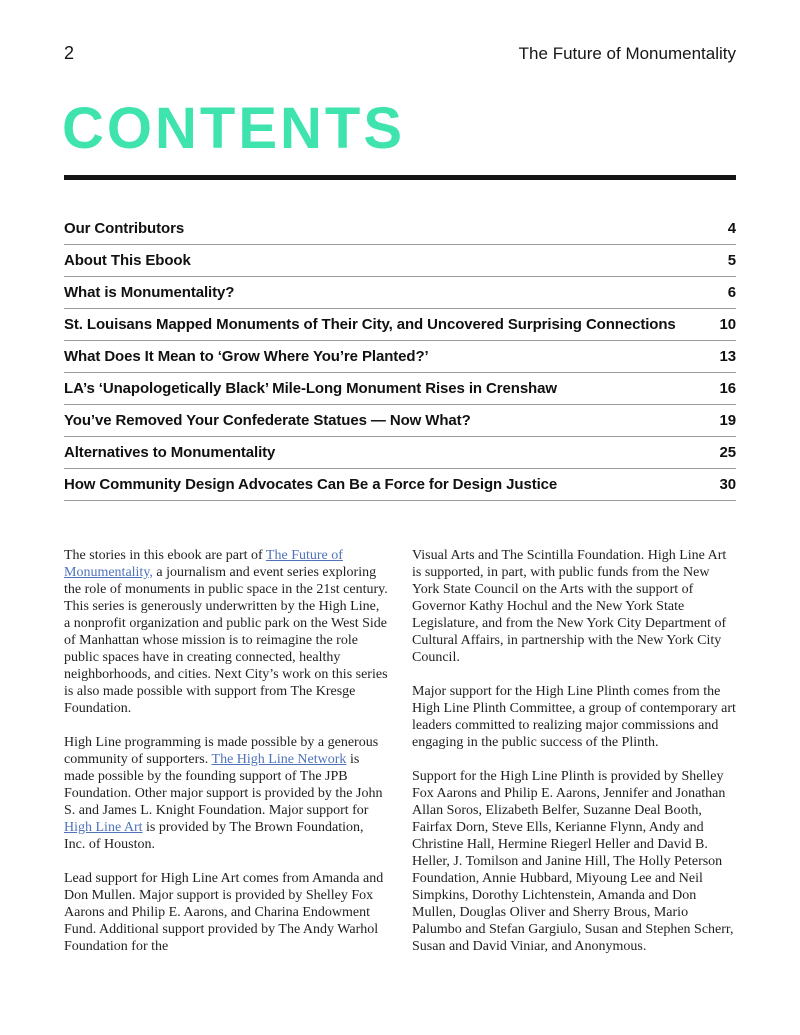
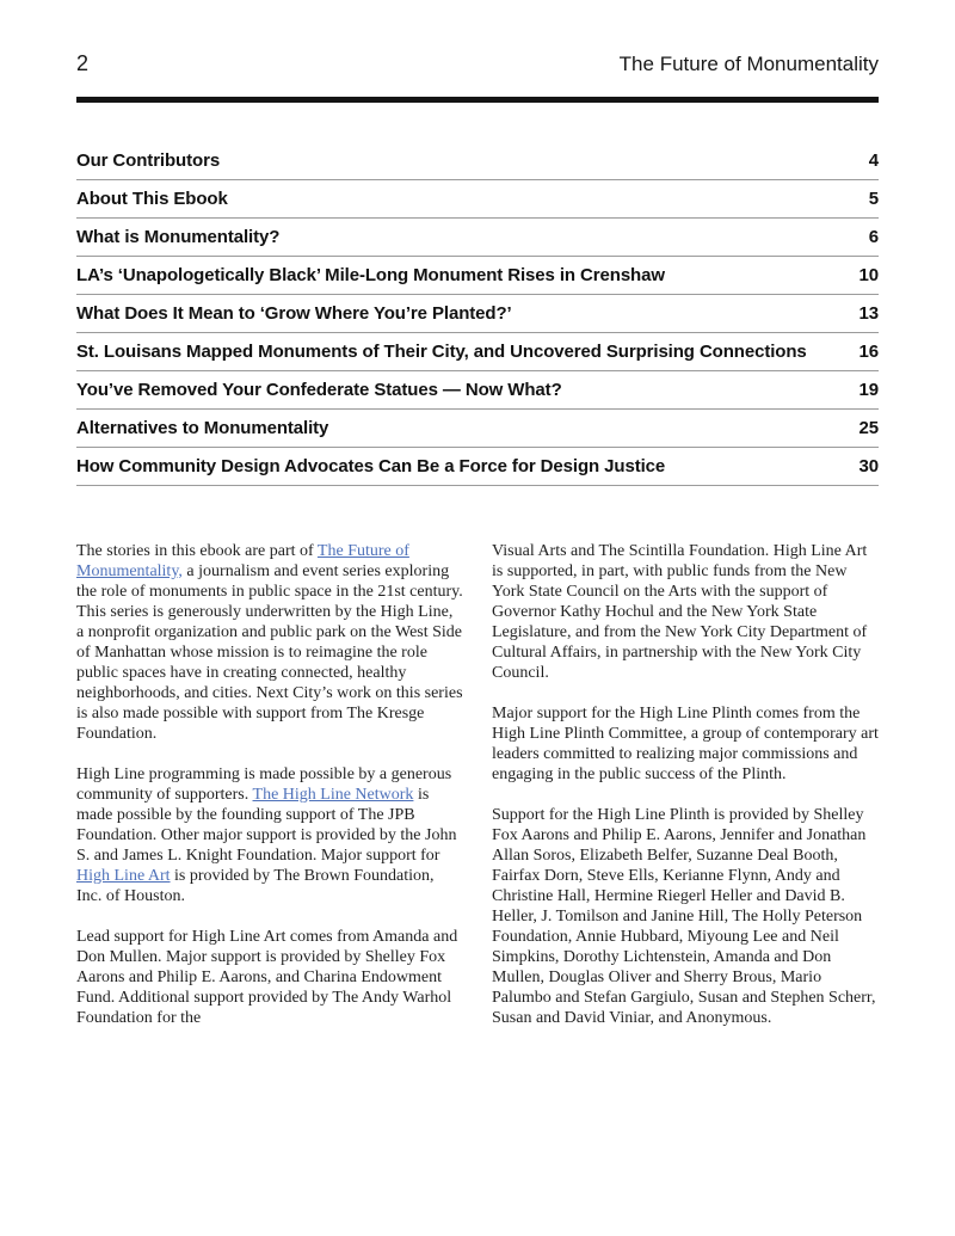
  2
  The Future of Monumentality
- CONTENTS
  Our Contributors
  4
  About This Ebook
  5
  What is Monumentality?
  6
- St. Louisans Mapped Monuments of Their City, and Uncovered Surprising Connections
+ LA’s ‘Unapologetically Black’ Mile-Long Monument Rises in Crenshaw
  10
  What Does It Mean to ‘Grow Where You’re Planted?’
  13
- LA’s ‘Unapologetically Black’ Mile-Long Monument Rises in Crenshaw
+ St. Louisans Mapped Monuments of Their City, and Uncovered Surprising Connections
  16
  You’ve Removed Your Confederate Statues — Now What?
  19
  Alternatives to Monumentality
  25
  How Community Design Advocates Can Be a Force for Design Justice
  30
  The stories in this ebook are part of The Future of Monumentality, a journalism and event series exploring the role of monuments in public space in the 21st century. This series is generously underwritten by the High Line, a nonprofit organization and public park on the West Side of Manhattan whose mission is to reimagine the role public spaces have in creating connected, healthy neighborhoods, and cities. Next City’s work on this series is also made possible with support from The Kresge Foundation.
  High Line programming is made possible by a generous community of supporters. The High Line Network is made possible by the founding support of The JPB Foundation. Other major support is provided by the John S. and James L. Knight Foundation. Major support for High Line Art is provided by The Brown Foundation, Inc. of Houston.
  Lead support for High Line Art comes from Amanda and Don Mullen. Major support is provided by Shelley Fox Aarons and Philip E. Aarons, and Charina Endowment Fund. Additional support provided by The Andy Warhol Foundation for the
  Visual Arts and The Scintilla Foundation. High Line Art is supported, in part, with public funds from the New York State Council on the Arts with the support of Governor Kathy Hochul and the New York State Legislature, and from the New York City Department of Cultural Affairs, in partnership with the New York City Council.
  Major support for the High Line Plinth comes from the High Line Plinth Committee, a group of contemporary art leaders committed to realizing major commissions and engaging in the public success of the Plinth.
  Support for the High Line Plinth is provided by Shelley Fox Aarons and Philip E. Aarons, Jennifer and Jonathan Allan Soros, Elizabeth Belfer, Suzanne Deal Booth, Fairfax Dorn, Steve Ells, Kerianne Flynn, Andy and Christine Hall, Hermine Riegerl Heller and David B. Heller, J. Tomilson and Janine Hill, The Holly Peterson Foundation, Annie Hubbard, Miyoung Lee and Neil Simpkins, Dorothy Lichtenstein, Amanda and Don Mullen, Douglas Oliver and Sherry Brous, Mario Palumbo and Stefan Gargiulo, Susan and Stephen Scherr, Susan and David Viniar, and Anonymous.
